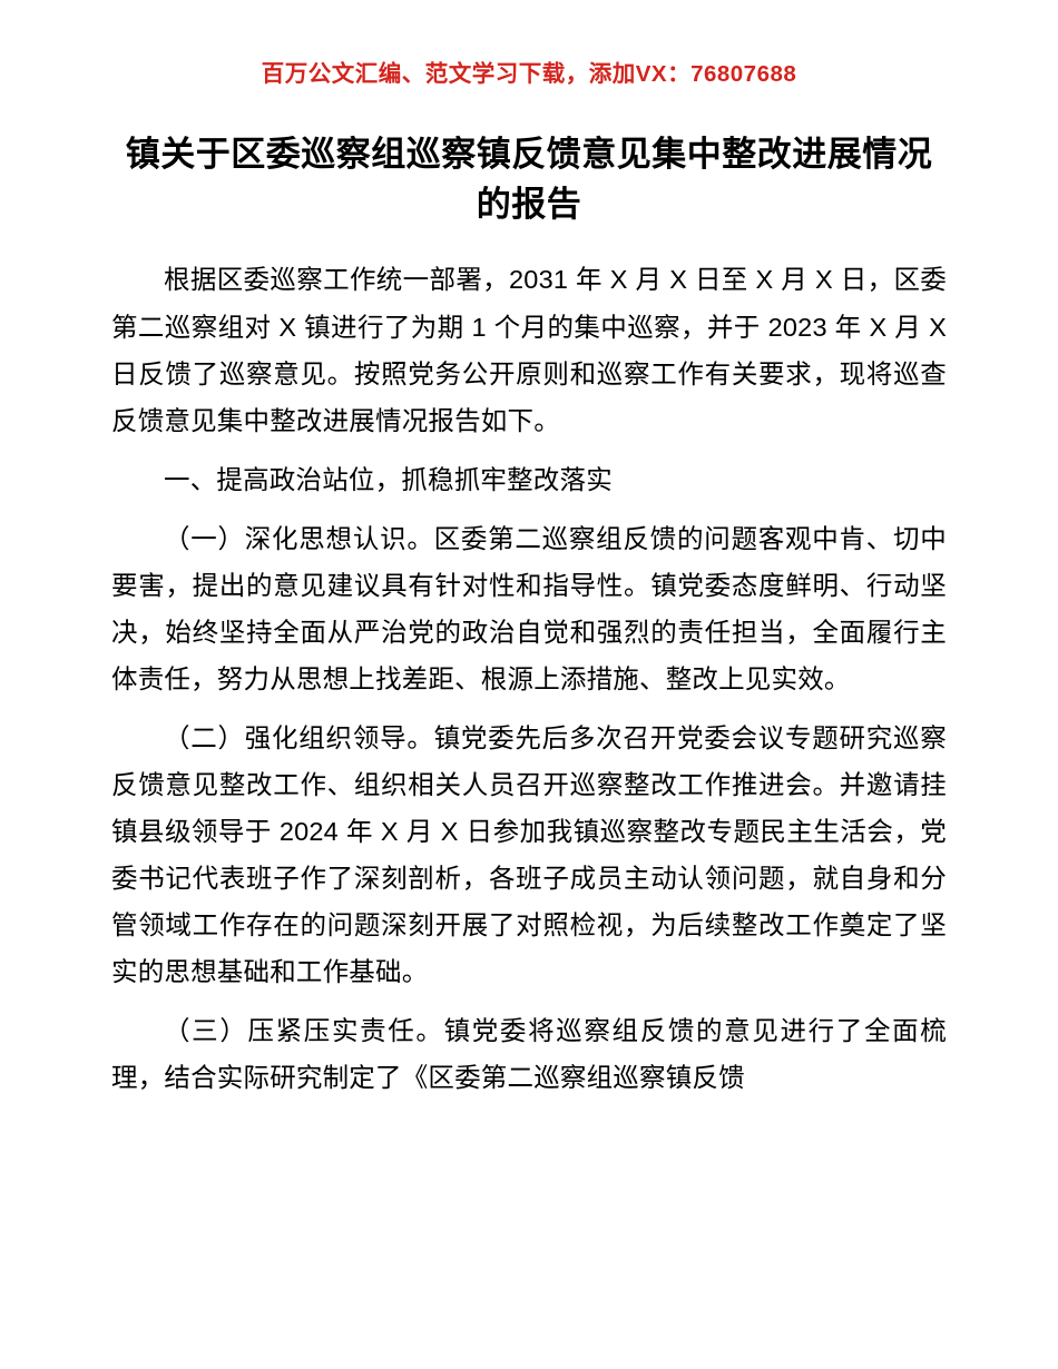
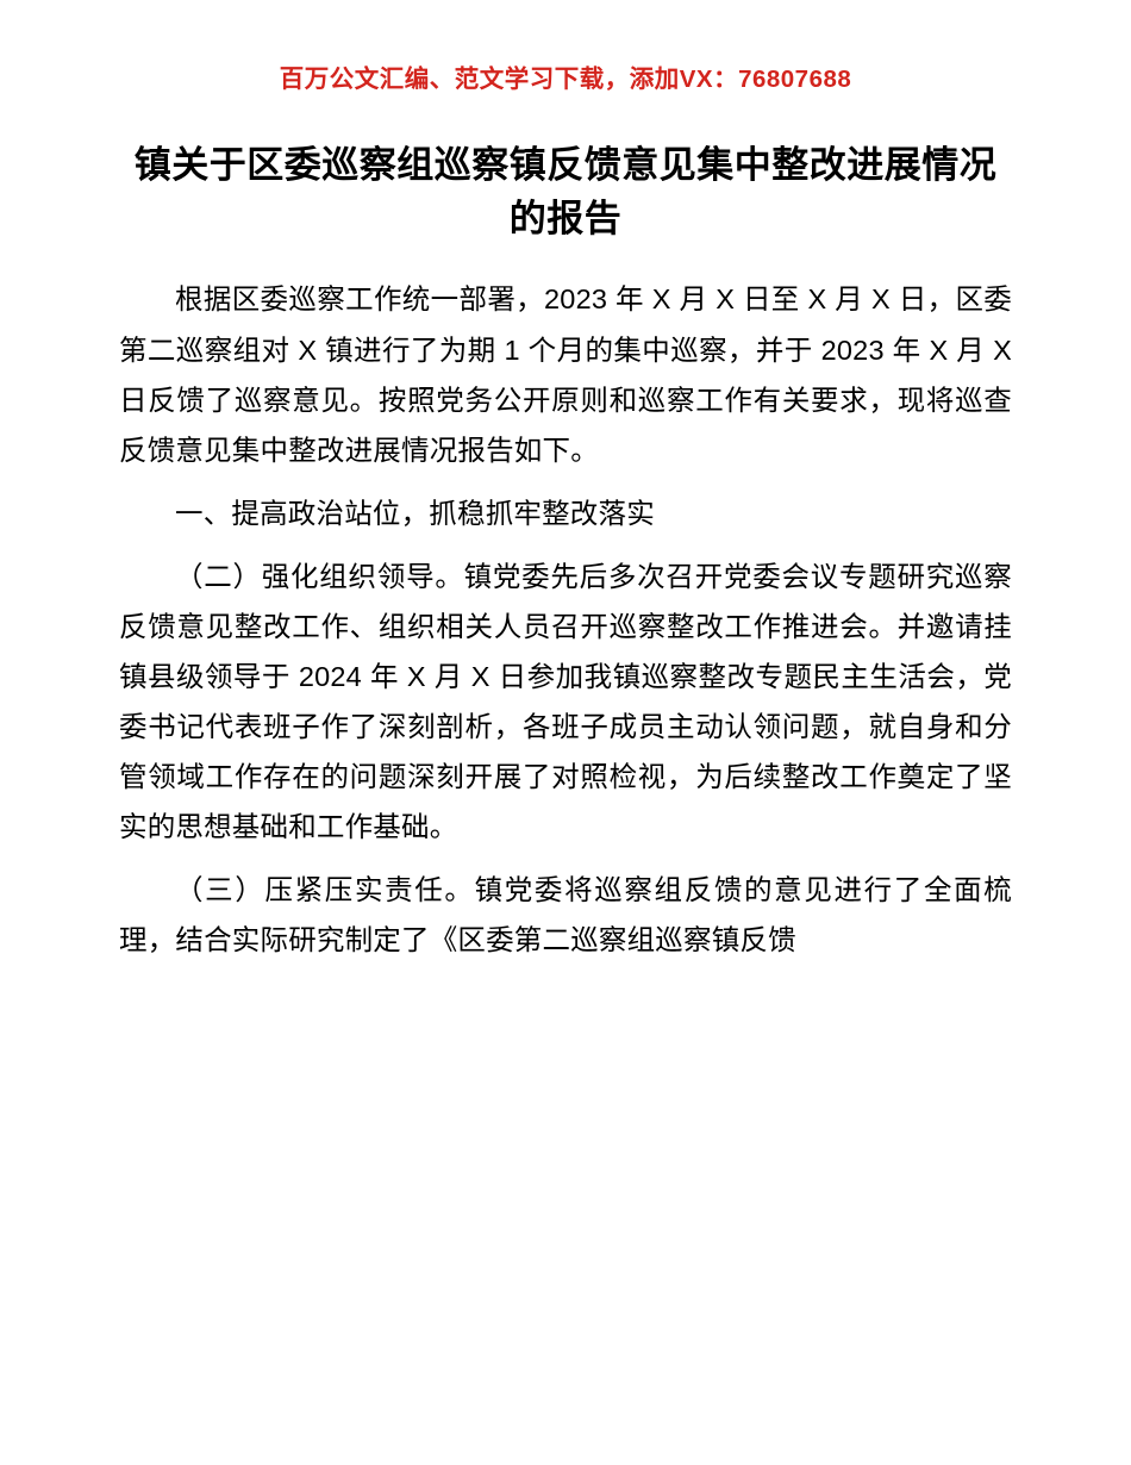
  百万公文汇编、范文学习下载，添加VX：76807688
  镇关于区委巡察组巡察镇反馈意见集中整改进展情况的报告
- 根据区委巡察工作统一部署，2031 年 X 月 X 日至 X 月 X 日，区委第二巡察组对 X 镇进行了为期 1 个月的集中巡察，并于 2023 年 X 月 X 日反馈了巡察意见。按照党务公开原则和巡察工作有关要求，现将巡查反馈意见集中整改进展情况报告如下。
+ 根据区委巡察工作统一部署，2023 年 X 月 X 日至 X 月 X 日，区委第二巡察组对 X 镇进行了为期 1 个月的集中巡察，并于 2023 年 X 月 X 日反馈了巡察意见。按照党务公开原则和巡察工作有关要求，现将巡查反馈意见集中整改进展情况报告如下。
  一、提高政治站位，抓稳抓牢整改落实
- （一）深化思想认识。区委第二巡察组反馈的问题客观中肯、切中要害，提出的意见建议具有针对性和指导性。镇党委态度鲜明、行动坚决，始终坚持全面从严治党的政治自觉和强烈的责任担当，全面履行主体责任，努力从思想上找差距、根源上添措施、整改上见实效。
  （二）强化组织领导。镇党委先后多次召开党委会议专题研究巡察反馈意见整改工作、组织相关人员召开巡察整改工作推进会。并邀请挂镇县级领导于 2024 年 X 月 X 日参加我镇巡察整改专题民主生活会，党委书记代表班子作了深刻剖析，各班子成员主动认领问题，就自身和分管领域工作存在的问题深刻开展了对照检视，为后续整改工作奠定了坚实的思想基础和工作基础。
  （三）压紧压实责任。镇党委将巡察组反馈的意见进行了全面梳理，结合实际研究制定了《区委第二巡察组巡察镇反馈
